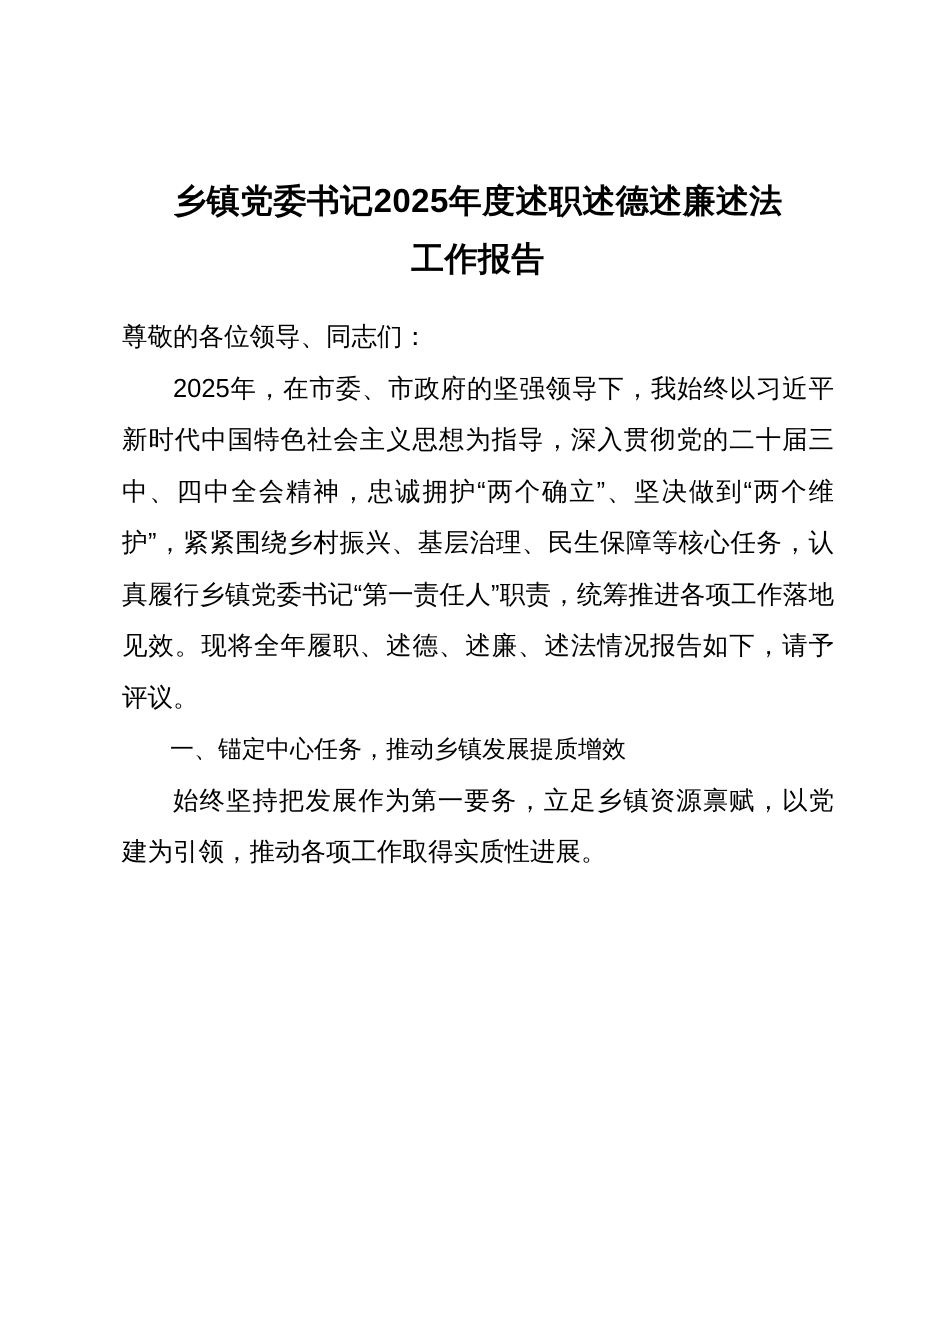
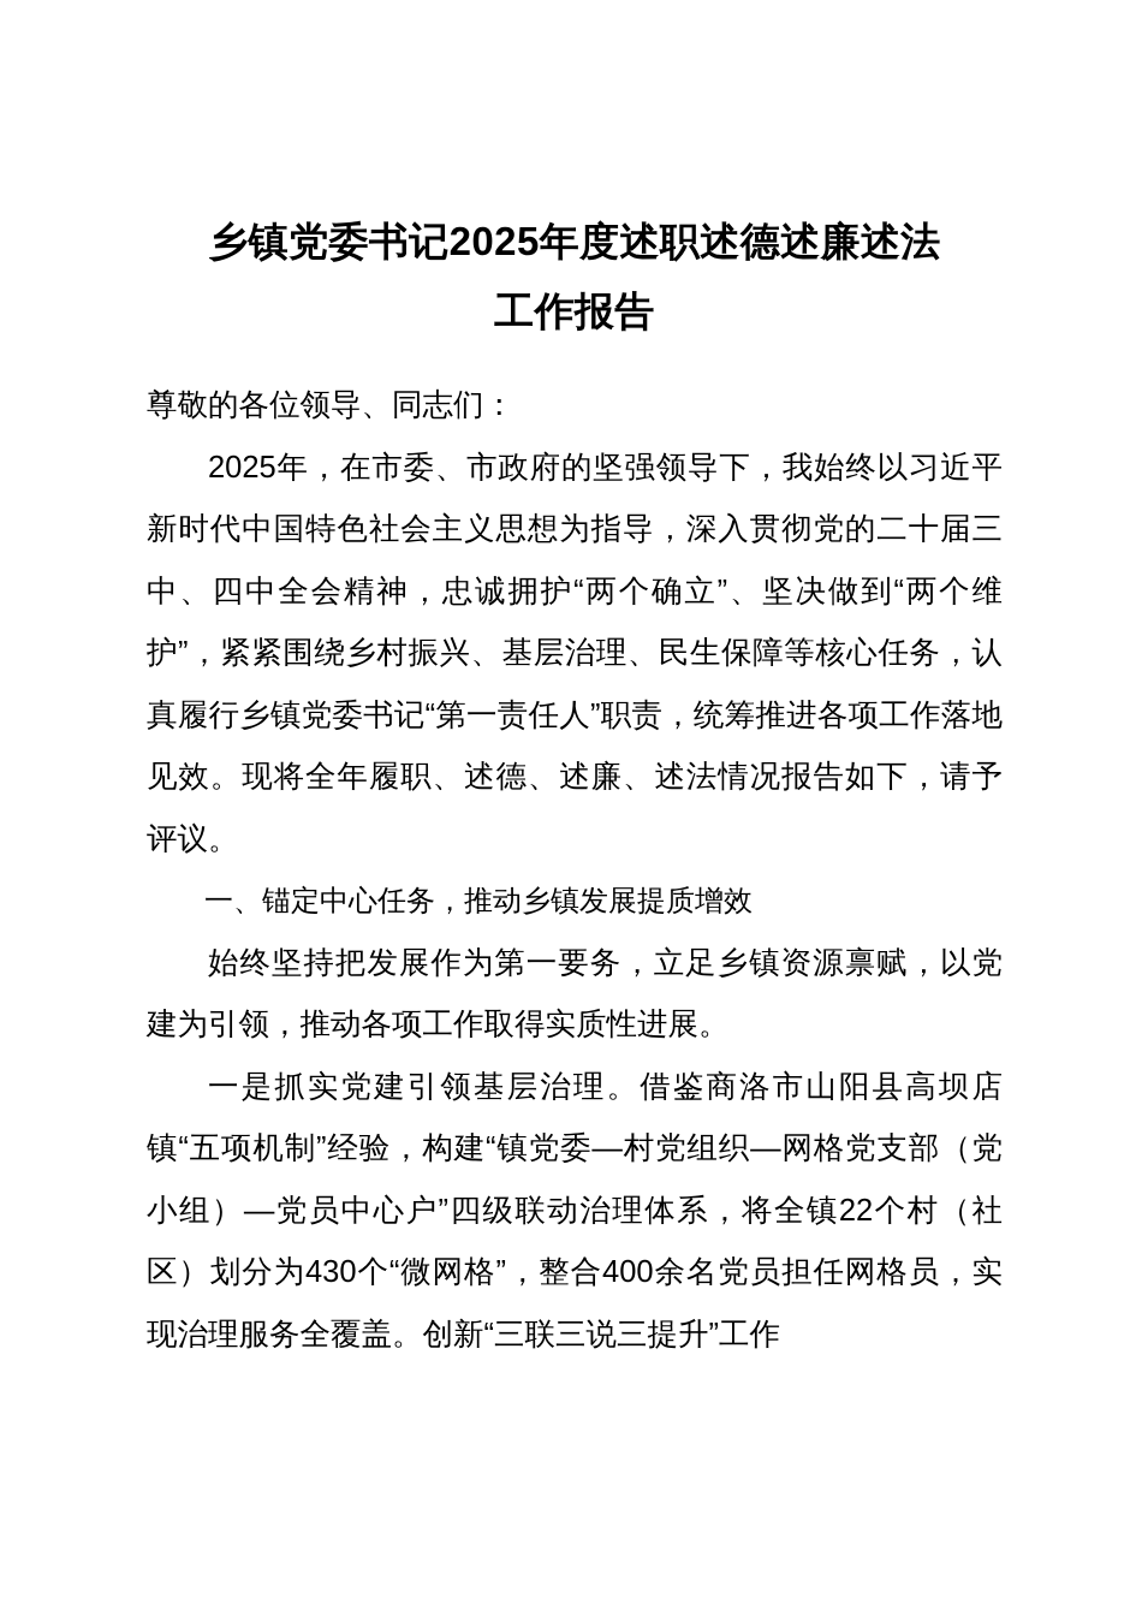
  乡镇党委书记2025年度述职述德述廉述法
  工作报告
  尊敬的各位领导、同志们：
  2025年，在市委、市政府的坚强领导下，我始终以习近平新时代中国特色社会主义思想为指导，深入贯彻党的二十届三中、四中全会精神，忠诚拥护“两个确立”、坚决做到“两个维护”，紧紧围绕乡村振兴、基层治理、民生保障等核心任务，认真履行乡镇党委书记“第一责任人”职责，统筹推进各项工作落地见效。现将全年履职、述德、述廉、述法情况报告如下，请予评议。
  一、锚定中心任务，推动乡镇发展提质增效
  始终坚持把发展作为第一要务，立足乡镇资源禀赋，以党建为引领，推动各项工作取得实质性进展。
+ 一是抓实党建引领基层治理。借鉴商洛市山阳县高坝店镇“五项机制”经验，构建“镇党委—村党组织—网格党支部（党小组）—党员中心户”四级联动治理体系，将全镇22个村（社区）划分为430个“微网格”，整合400余名党员担任网格员，实现治理服务全覆盖。创新“三联三说三提升”工作
